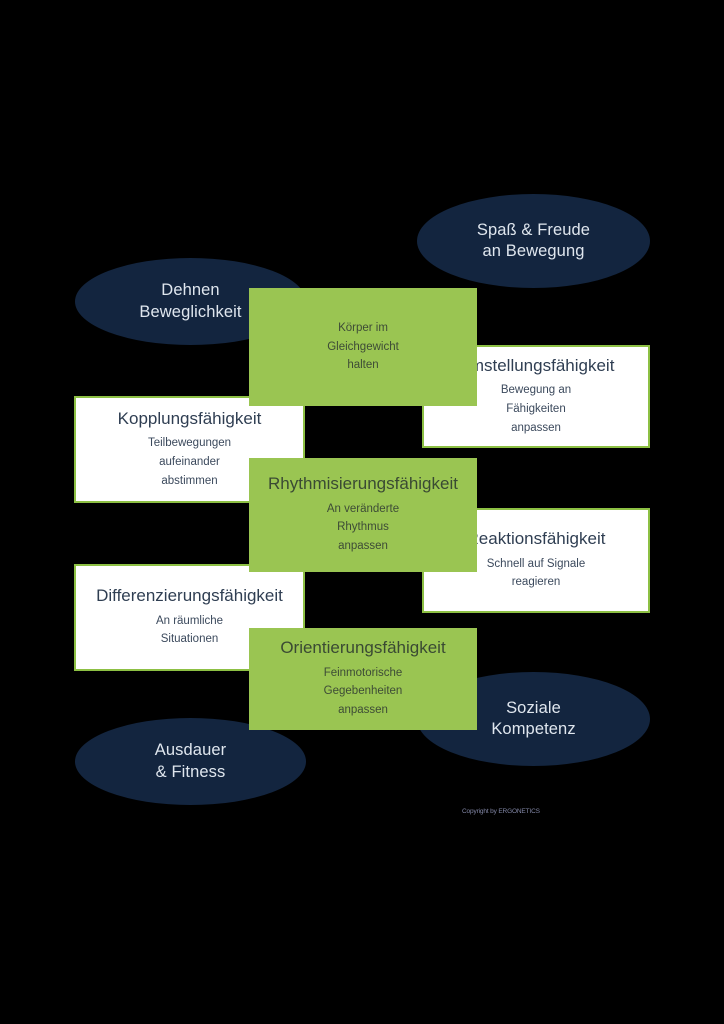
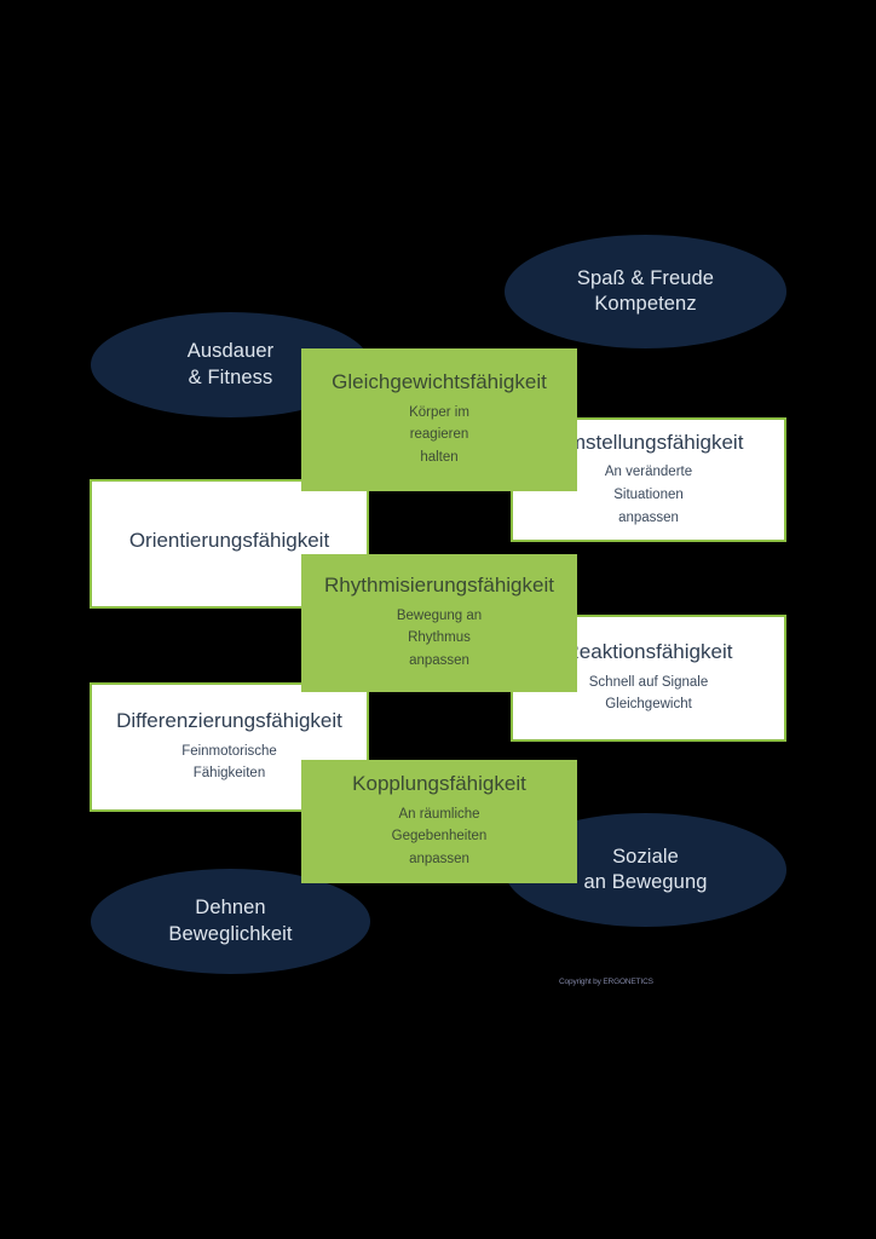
- Dehnen
+ Ausdauer
- Beweglichkeit
+ & Fitness
  Spaß & Freude
- an Bewegung
+ Kompetenz
- Ausdauer
+ Dehnen
- & Fitness
+ Beweglichkeit
  Soziale
- Kompetenz
+ an Bewegung
+ Gleichgewichtsfähigkeit
  Körper im
- Gleichgewicht
+ reagieren
  halten
  stellungsfähigkeit
- Bewegung an
+ An veränderte
- Fähigkeiten
+ Situationen
  anpassen
- Kopplungsfähigkeit
+ Orientierungsfähigkeit
- Teilbewegungen
- aufeinander
- abstimmen
  Rhythmisierungsfähigkeit
- An veränderte
+ Bewegung an
  Rhythmus
  anpassen
  eaktionsfähigkeit
  Schnell auf Signale
- reagieren
+ Gleichgewicht
  Differenzierungsfähigkeit
- An räumliche
+ Feinmotorische
- Situationen
+ Fähigkeiten
- Orientierungsfähigkeit
+ Kopplungsfähigkeit
- Feinmotorische
+ An räumliche
  Gegebenheiten
  anpassen
